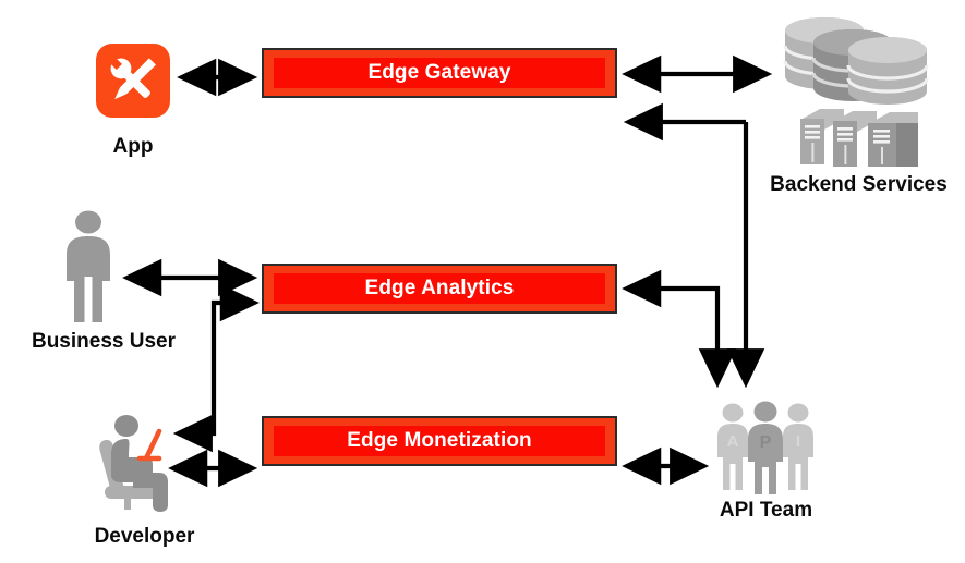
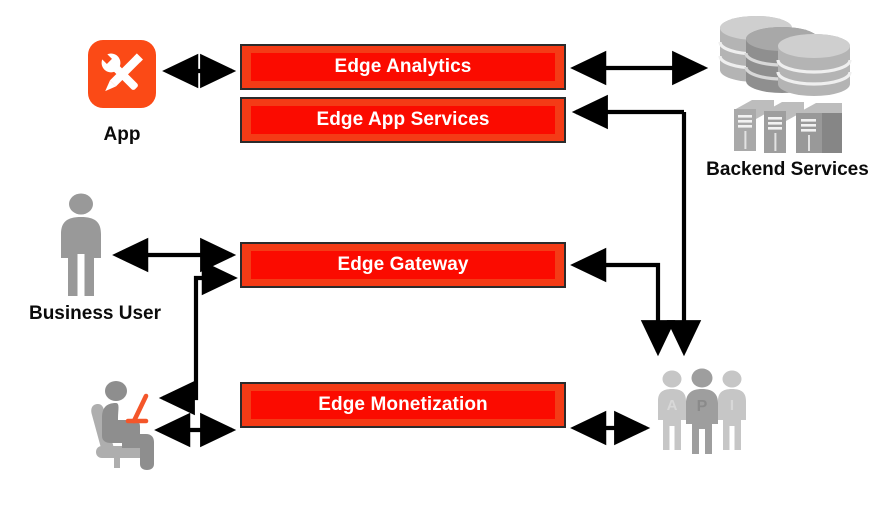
  App
  Backend Services
  Business User
- Developer
- API Team
- Edge Gateway
+ Edge Analytics
+ Edge App Services
- Edge Analytics
+ Edge Gateway
  Edge Monetization
